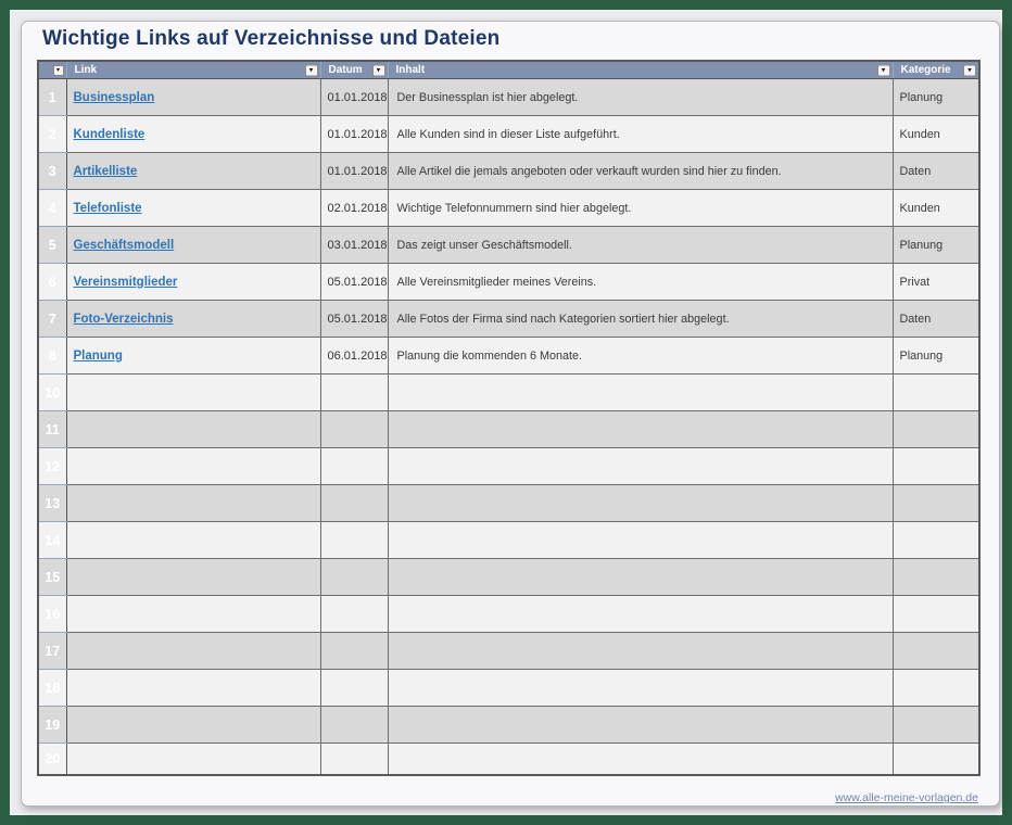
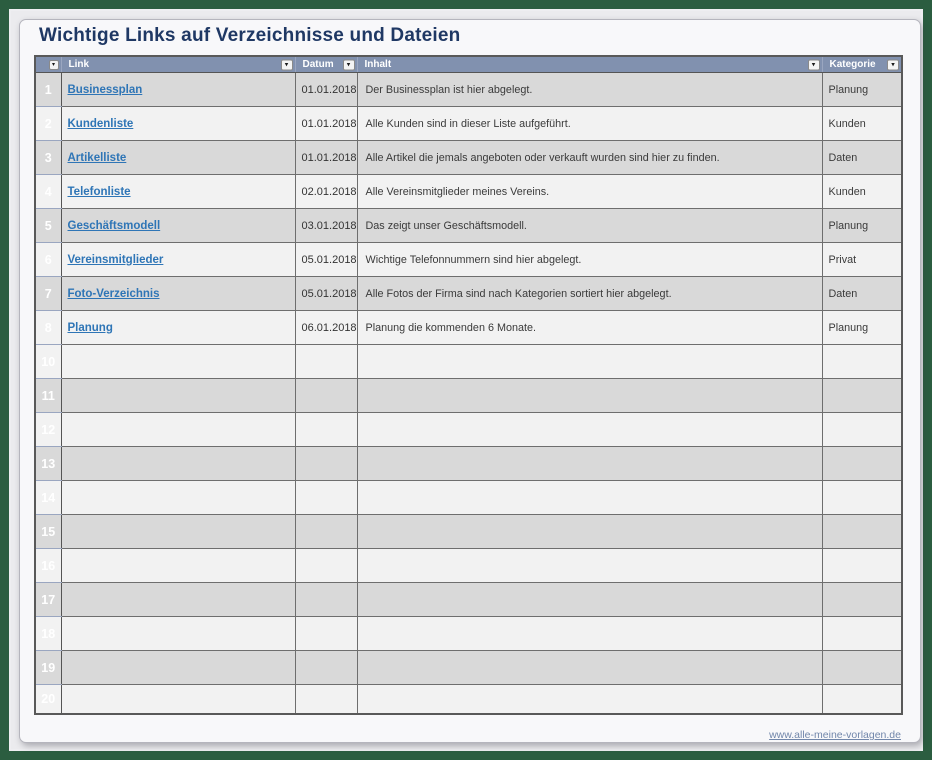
  Wichtige Links auf Verzeichnisse und Dateien
  	Link	Datum	Inhalt	Kategorie
  1	Businessplan	01.01.2018	Der Businessplan ist hier abgelegt.	Planung
  	Kundenliste	01.01.2018	Alle Kunden sind in dieser Liste aufgeführt.	Kunden
  3	Artikelliste	01.01.2018	Alle Artikel die jemals angeboten oder verkauft wurden sind hier zu finden.	Daten
- 	Telefonliste	02.01.2018	Wichtige Telefonnummern sind hier abgelegt.	Kunden
+ 	Telefonliste	02.01.2018	Alle Vereinsmitglieder meines Vereins.	Kunden
  5	Geschäftsmodell	03.01.2018	Das zeigt unser Geschäftsmodell.	Planung
- 	Vereinsmitglieder	05.01.2018	Alle Vereinsmitglieder meines Vereins.	Privat
+ 	Vereinsmitglieder	05.01.2018	Wichtige Telefonnummern sind hier abgelegt.	Privat
  7	Foto-Verzeichnis	05.01.2018	Alle Fotos der Firma sind nach Kategorien sortiert hier abgelegt.	Daten
  	Planung	06.01.2018	Planung die kommenden 6 Monate.	Planung
  11
  13
  15
  17
  19
  www.alle-meine-vorlagen.de
